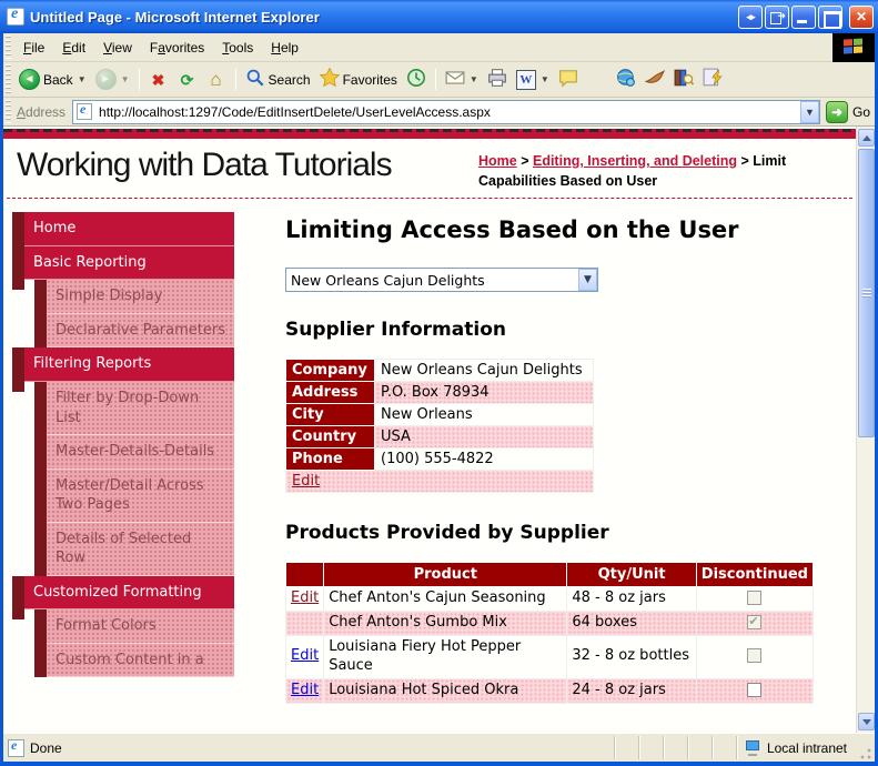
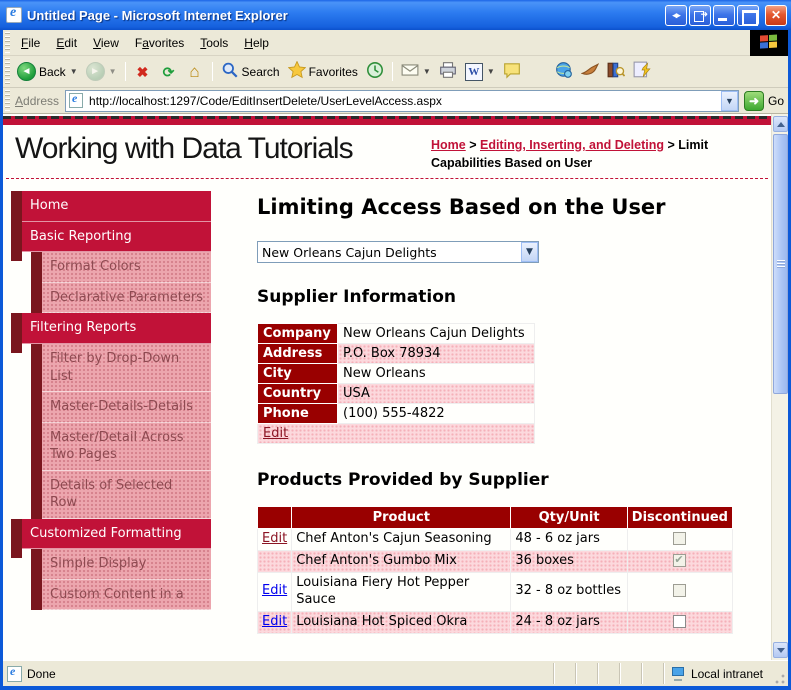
  Untitled Page - Microsoft Internet Explorer
  File Edit View Favorites Tools Help
  ◄
  Back
  ▼
  ►
  ▼
  ✖
  ⟳
  ⌂
  Search
  Favorites
  ▼
  W
  ▼
  Address
  http://localhost:1297/Code/EditInsertDelete/UserLevelAccess.aspx
  ▼
  ➜
  Go
  Working with Data Tutorials
  Home > Editing, Inserting, and Deleting > Limit Capabilities Based on User
  Home
  Basic Reporting
- Simple Display
+ Format Colors
  Declarative Parameters
  Filtering Reports
  Filter by Drop-Down List
  Master-Details-Details
  Master/Detail Across Two Pages
  Details of Selected Row
  Customized Formatting
- Format Colors
+ Simple Display
  Custom Content in a
  Limiting Access Based on the User
  New Orleans Cajun Delights
  ▼
  Supplier Information
  Company	New Orleans Cajun Delights
  Address	P.O. Box 78934
  City	New Orleans
  Country	USA
  Phone	(100) 555-4822
  Edit
  Products Provided by Supplier
  	Product	Qty/Unit	Discontinued
- Edit	Chef Anton's Cajun Seasoning	48 - 8 oz jars
+ Edit	Chef Anton's Cajun Seasoning	48 - 6 oz jars
- 	Chef Anton's Gumbo Mix	64 boxes
+ 	Chef Anton's Gumbo Mix	36 boxes
  Edit	Louisiana Fiery Hot Pepper Sauce	32 - 8 oz bottles
  Edit	Louisiana Hot Spiced Okra	24 - 8 oz jars
  Done
  Local intranet
